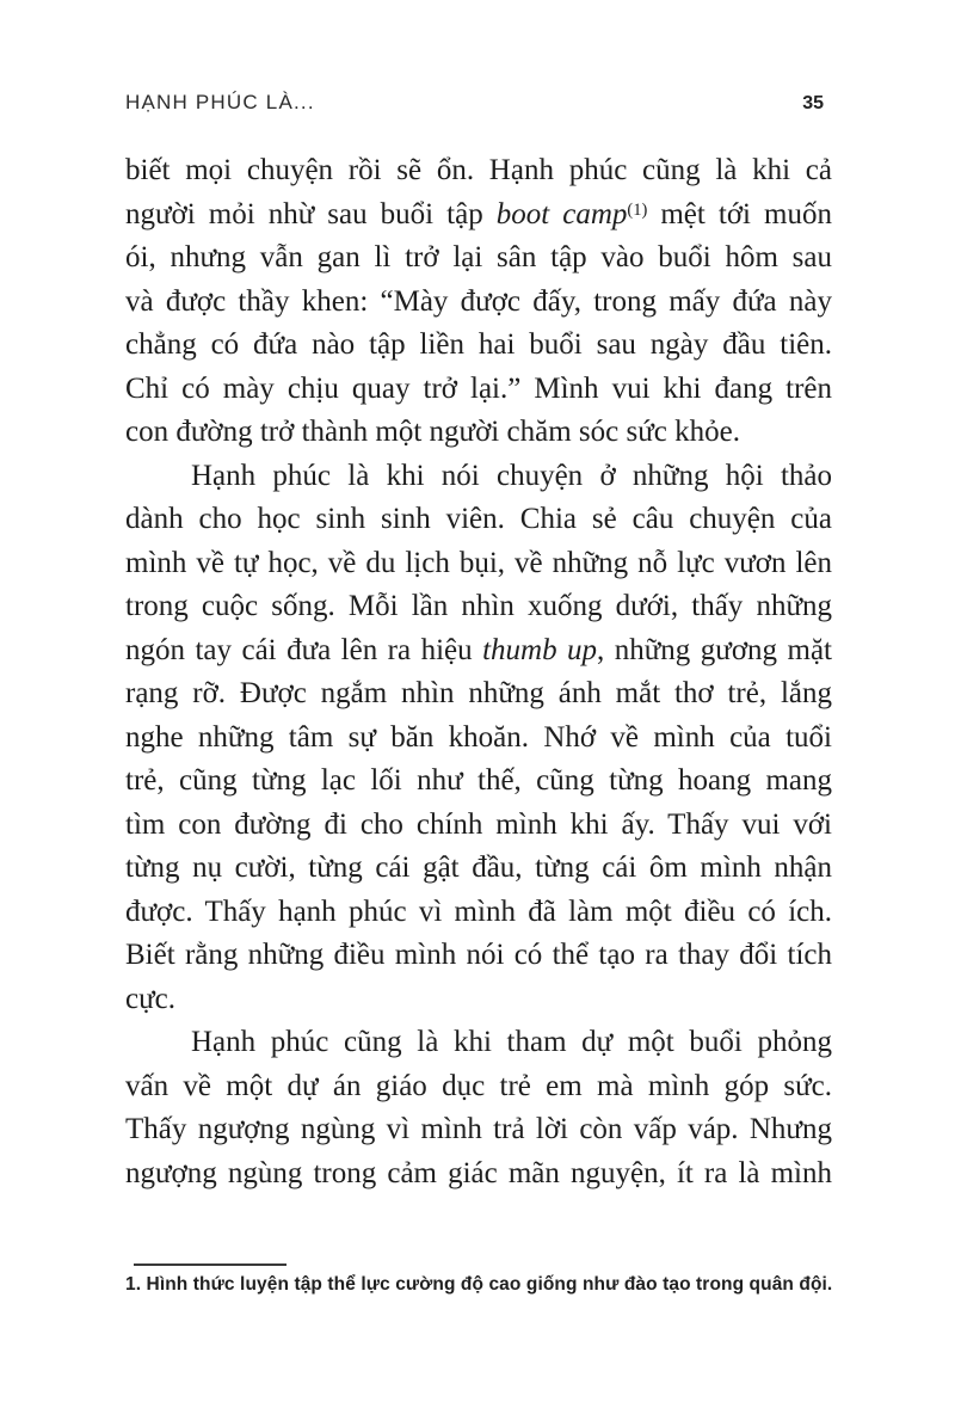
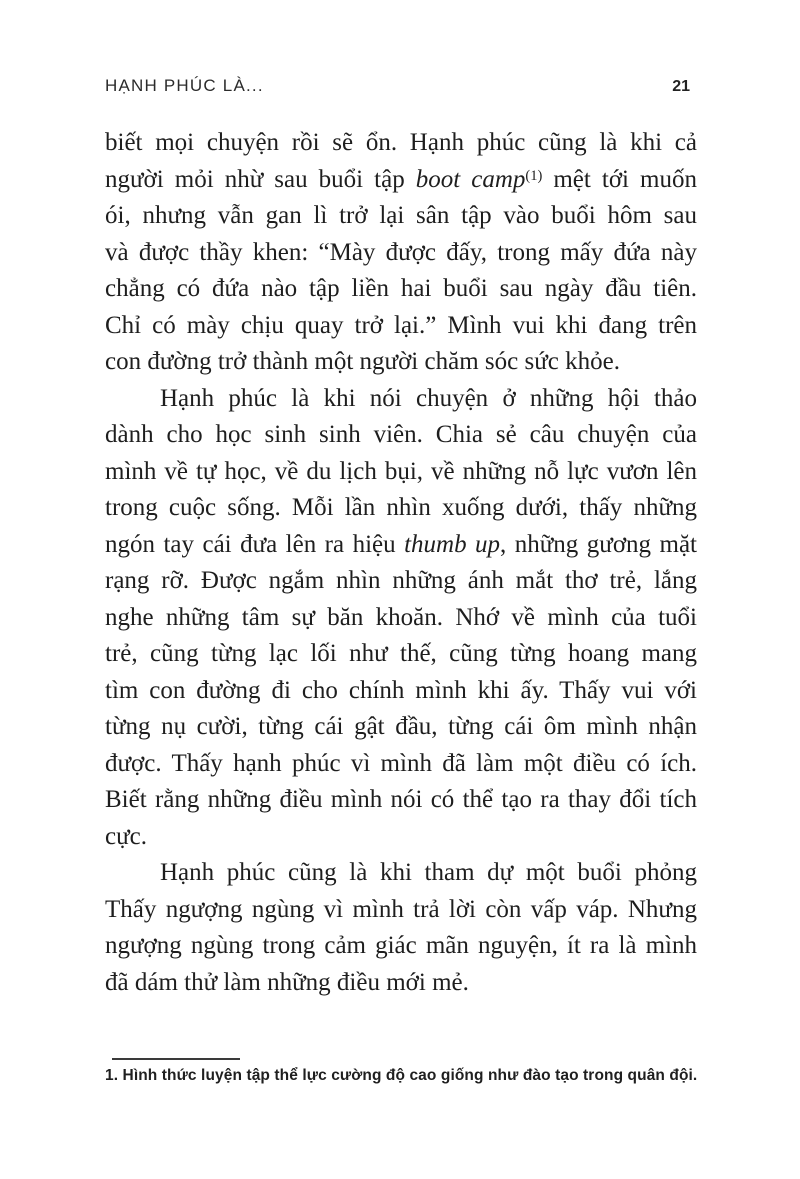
  HẠNH PHÚC LÀ...
- 35
+ 21
  biết mọi chuyện rồi sẽ ổn. Hạnh phúc cũng là khi cả
  người mỏi nhừ sau buổi tập boot camp(1) mệt tới muốn
  ói, nhưng vẫn gan lì trở lại sân tập vào buổi hôm sau
  và được thầy khen: “Mày được đấy, trong mấy đứa này
  chẳng có đứa nào tập liền hai buổi sau ngày đầu tiên.
  Chỉ có mày chịu quay trở lại.” Mình vui khi đang trên
  con đường trở thành một người chăm sóc sức khỏe.
  Hạnh phúc là khi nói chuyện ở những hội thảo
  dành cho học sinh sinh viên. Chia sẻ câu chuyện của
  mình về tự học, về du lịch bụi, về những nỗ lực vươn lên
  trong cuộc sống. Mỗi lần nhìn xuống dưới, thấy những
  ngón tay cái đưa lên ra hiệu thumb up, những gương mặt
  rạng rỡ. Được ngắm nhìn những ánh mắt thơ trẻ, lắng
  nghe những tâm sự băn khoăn. Nhớ về mình của tuổi
  trẻ, cũng từng lạc lối như thế, cũng từng hoang mang
  tìm con đường đi cho chính mình khi ấy. Thấy vui với
  từng nụ cười, từng cái gật đầu, từng cái ôm mình nhận
  được. Thấy hạnh phúc vì mình đã làm một điều có ích.
  Biết rằng những điều mình nói có thể tạo ra thay đổi tích
  cực.
  Hạnh phúc cũng là khi tham dự một buổi phỏng
- vấn về một dự án giáo dục trẻ em mà mình góp sức.
  Thấy ngượng ngùng vì mình trả lời còn vấp váp. Nhưng
  ngượng ngùng trong cảm giác mãn nguyện, ít ra là mình
+ đã dám thử làm những điều mới mẻ.
  1. Hình thức luyện tập thể lực cường độ cao giống như đào tạo trong quân đội.
